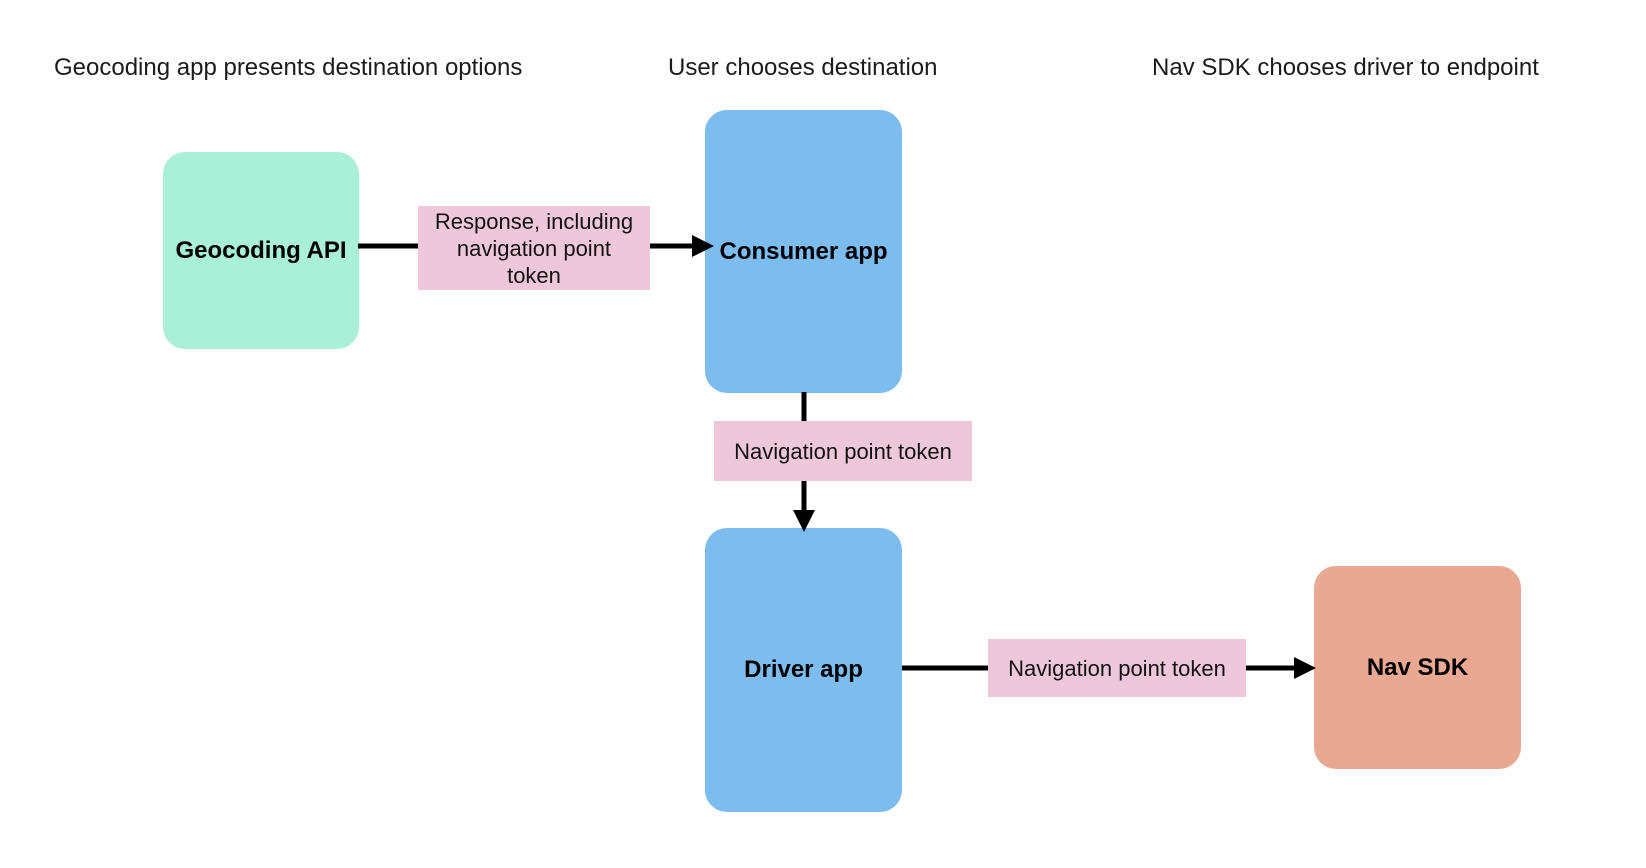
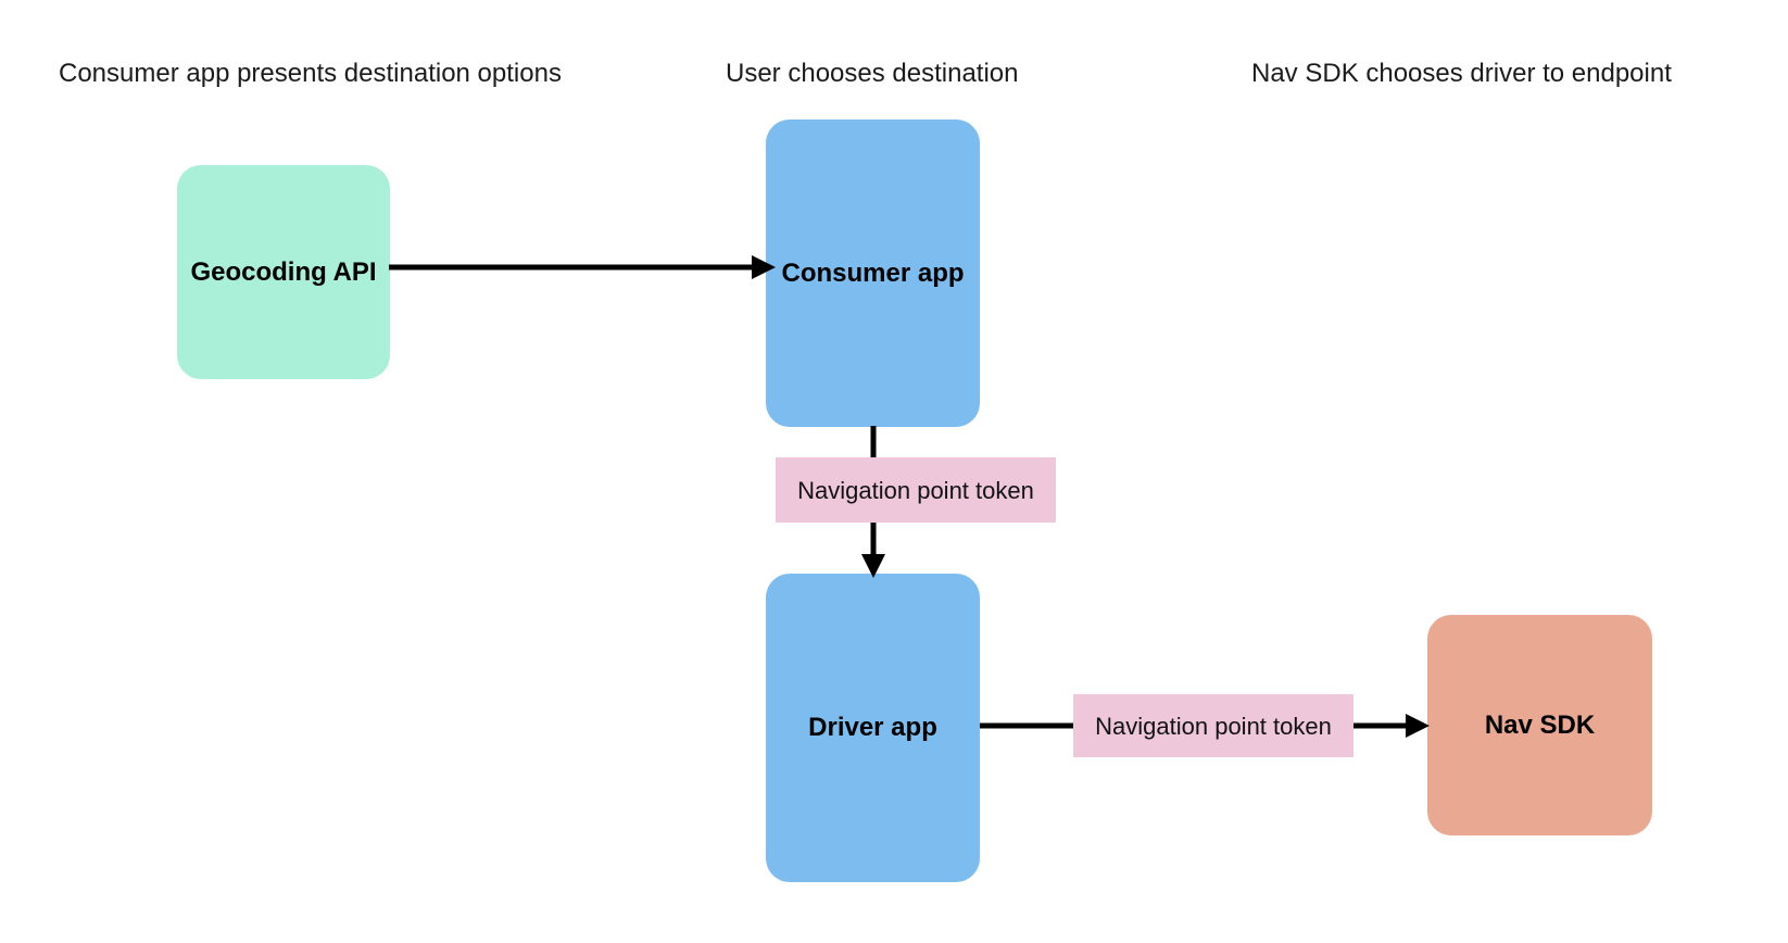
- Geocoding app presents destination options
+ Consumer app presents destination options
  User chooses destination
  Nav SDK chooses driver to endpoint
  Geocoding API
  Consumer app
  Driver app
  Nav SDK
- Response, including
- navigation point
- token
  Navigation point token
  Navigation point token
